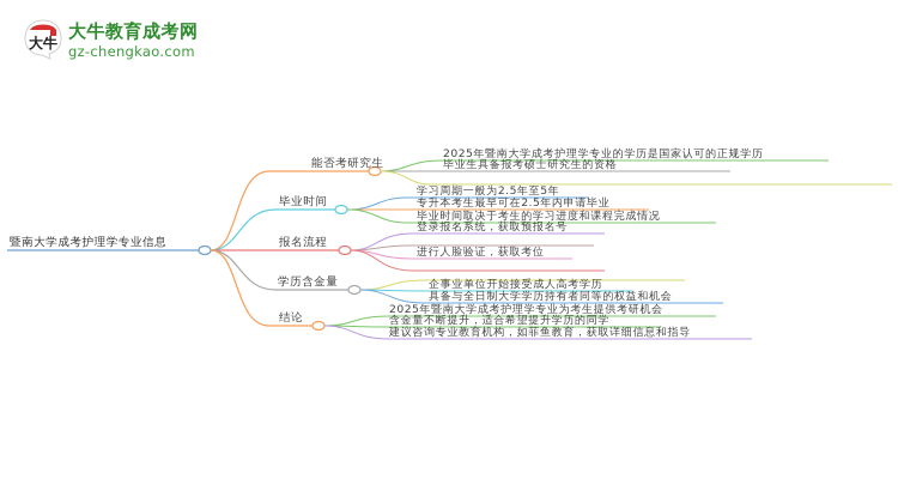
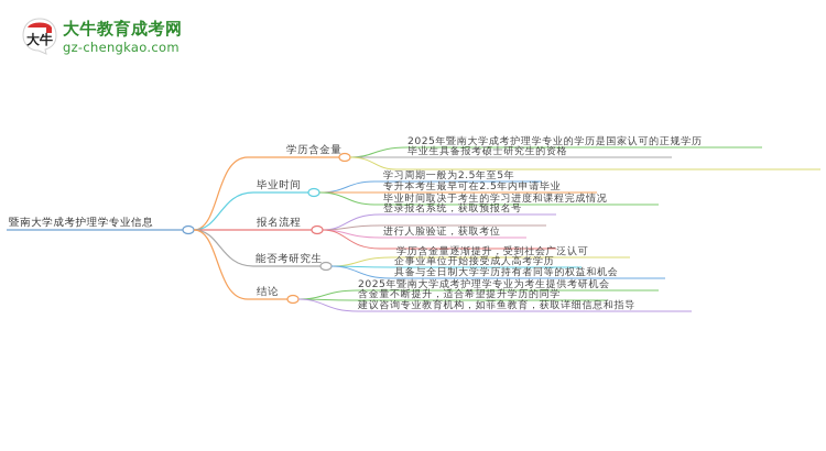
  大牛
  大牛教育成考网
  gz-chengkao.com
  暨南大学成考护理学专业信息
- 能否考研究生
+ 学历含金量
  毕业时间
  报名流程
- 学历含金量
+ 能否考研究生
  结论
  2025年暨南大学成考护理学专业的学历是国家认可的正规学历
  毕业生具备报考硕士研究生的资格
  学习周期一般为2.5年至5年
  专升本考生最早可在2.5年内申请毕业
  毕业时间取决于考生的学习进度和课程完成情况
  登录报名系统，获取预报名号
  进行人脸验证，获取考位
+ 学历含金量逐渐提升，受到社会广泛认可
  企事业单位开始接受成人高考学历
  具备与全日制大学学历持有者同等的权益和机会
  2025年暨南大学成考护理学专业为考生提供考研机会
  含金量不断提升，适合希望提升学历的同学
  建议咨询专业教育机构，如菲鱼教育，获取详细信息和指导
